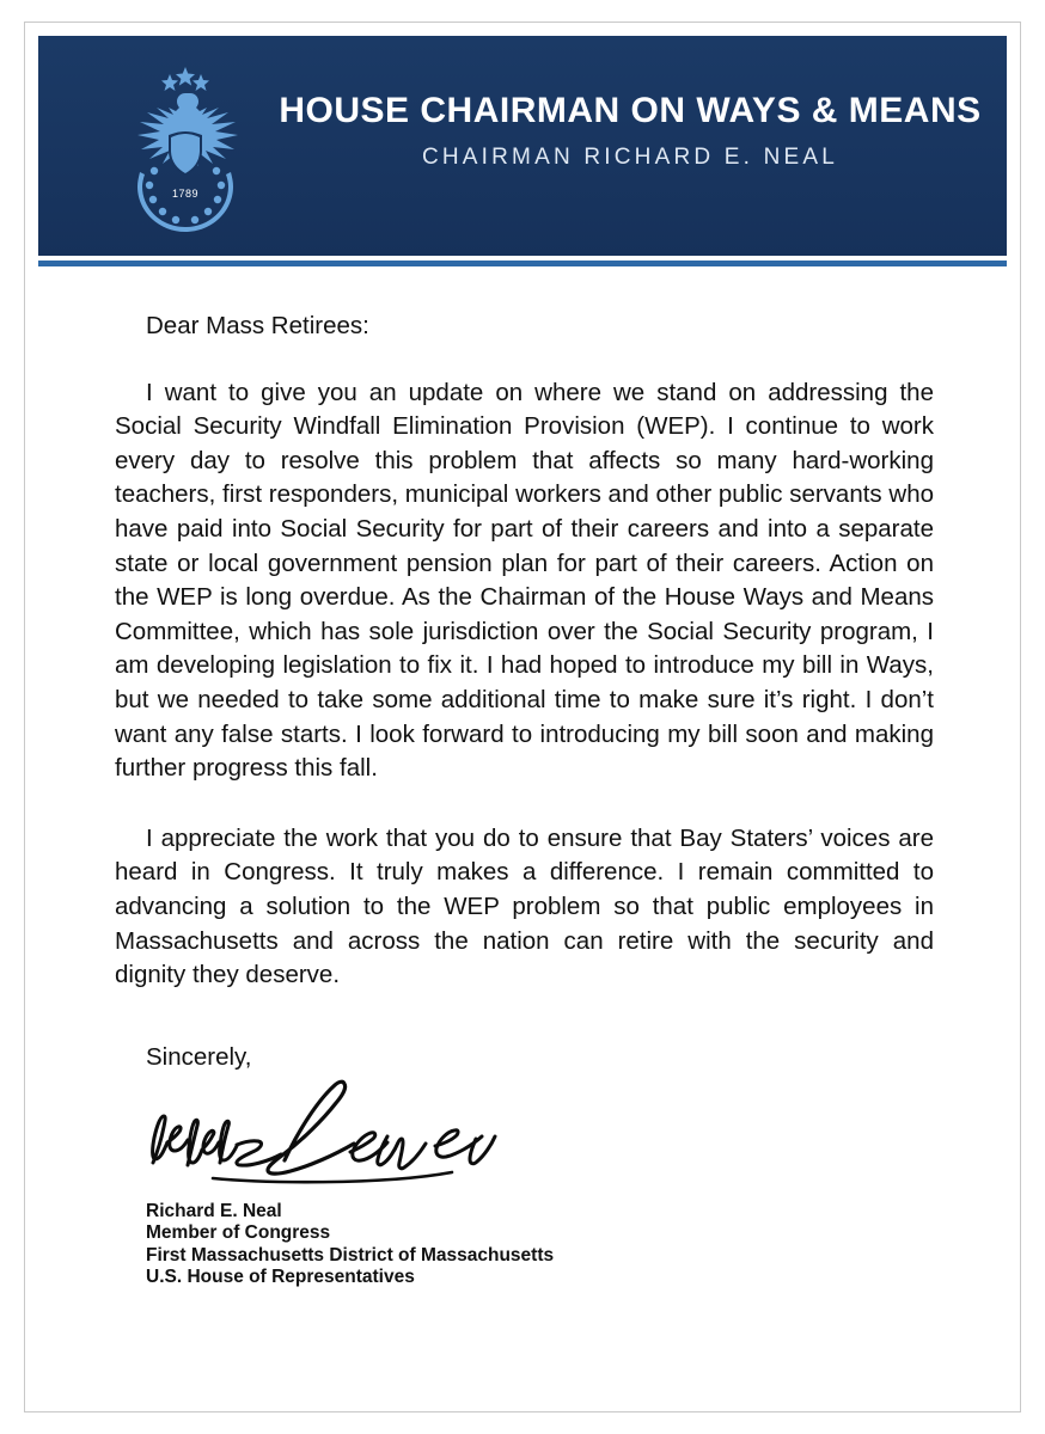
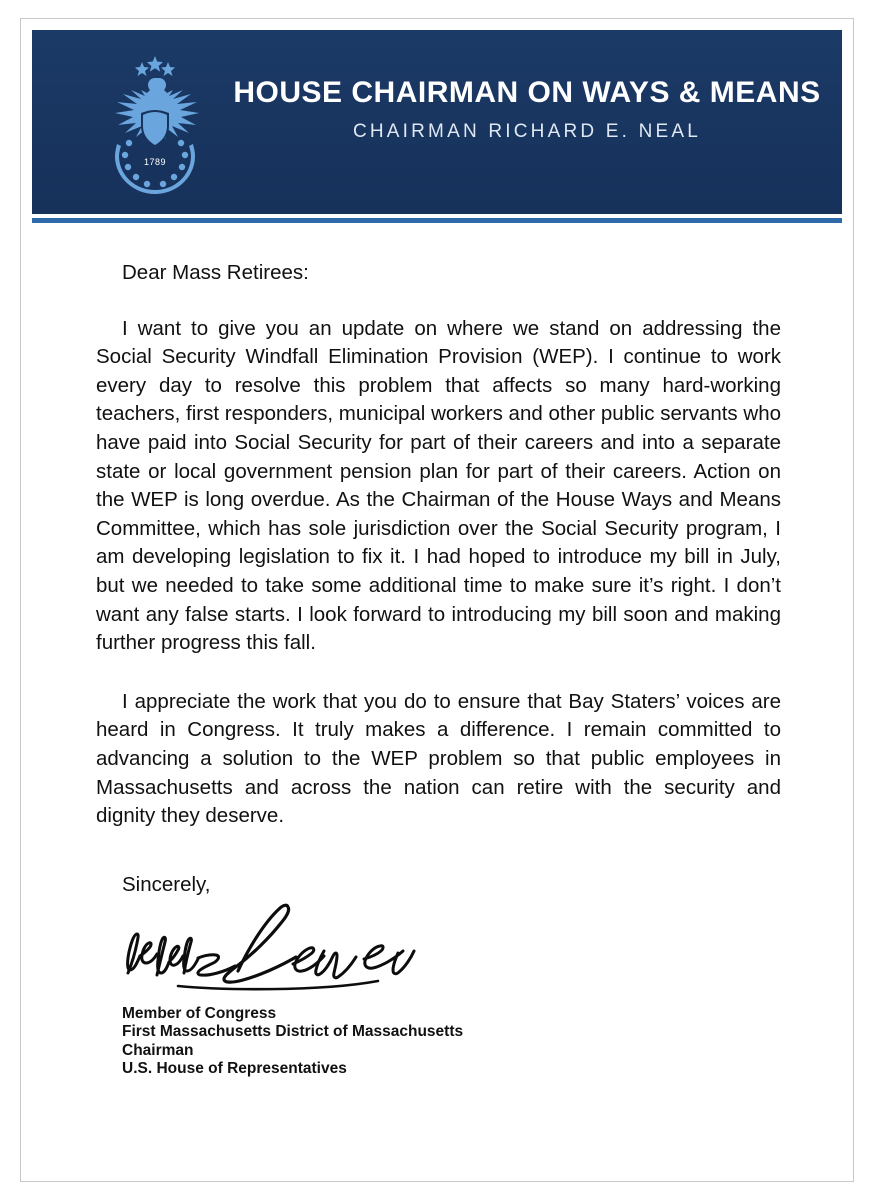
  1789
  HOUSE CHAIRMAN ON WAYS & MEANS
  CHAIRMAN RICHARD E. NEAL
  Dear Mass Retirees:
- I want to give you an update on where we stand on addressing the Social Security Windfall Elimination Provision (WEP). I continue to work every day to resolve this problem that affects so many hard-working teachers, first responders, municipal workers and other public servants who have paid into Social Security for part of their careers and into a separate state or local government pension plan for part of their careers. Action on the WEP is long overdue. As the Chairman of the House Ways and Means Committee, which has sole jurisdiction over the Social Security program, I am developing legislation to fix it. I had hoped to introduce my bill in Ways, but we needed to take some additional time to make sure it’s right. I don’t want any false starts. I look forward to introducing my bill soon and making further progress this fall.
+ I want to give you an update on where we stand on addressing the Social Security Windfall Elimination Provision (WEP). I continue to work every day to resolve this problem that affects so many hard-working teachers, first responders, municipal workers and other public servants who have paid into Social Security for part of their careers and into a separate state or local government pension plan for part of their careers. Action on the WEP is long overdue. As the Chairman of the House Ways and Means Committee, which has sole jurisdiction over the Social Security program, I am developing legislation to fix it. I had hoped to introduce my bill in July, but we needed to take some additional time to make sure it’s right. I don’t want any false starts. I look forward to introducing my bill soon and making further progress this fall.
  I appreciate the work that you do to ensure that Bay Staters’ voices are heard in Congress. It truly makes a difference. I remain committed to advancing a solution to the WEP problem so that public employees in Massachusetts and across the nation can retire with the security and dignity they deserve.
  Sincerely,
- Richard E. Neal
  Member of Congress
  First Massachusetts District of Massachusetts
+ Chairman
  U.S. House of Representatives
